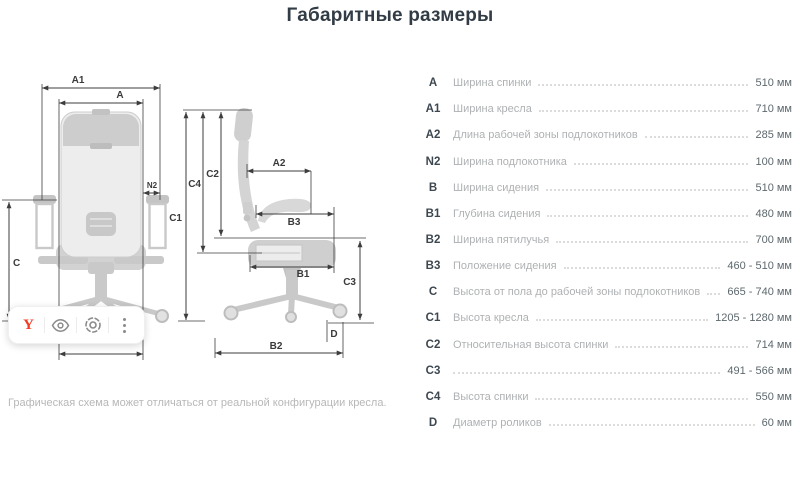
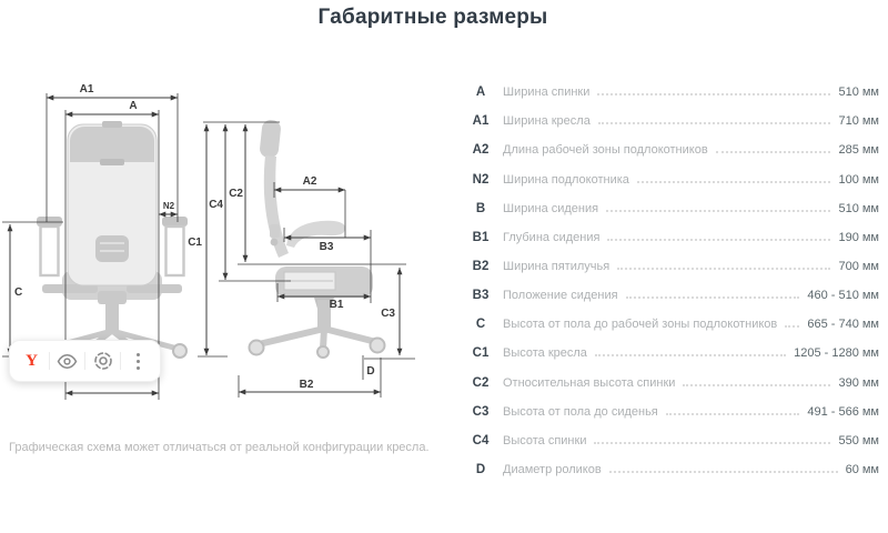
  Габаритные размеры
  A1
  A
  N2
  C
  C1
  C4
  C2
  A2
  B3
  B1
  C3
  B2
  D
  Y
  A
  Ширина спинки
  510 мм
  A1
  Ширина кресла
  710 мм
  A2
  Длина рабочей зоны подлокотников
  285 мм
  N2
  Ширина подлокотника
  100 мм
  B
  Ширина сидения
  510 мм
  B1
  Глубина сидения
- 480 мм
+ 190 мм
  B2
  Ширина пятилучья
  700 мм
  B3
  Положение сидения
  460 - 510 мм
  C
  Высота от пола до рабочей зоны подлокотников
  665 - 740 мм
  C1
  Высота кресла
  1205 - 1280 мм
  C2
  Относительная высота спинки
- 714 мм
+ 390 мм
  C3
+ Высота от пола до сиденья
  491 - 566 мм
  C4
  Высота спинки
  550 мм
  D
  Диаметр роликов
  60 мм
  Графическая схема может отличаться от реальной конфигурации кресла.
